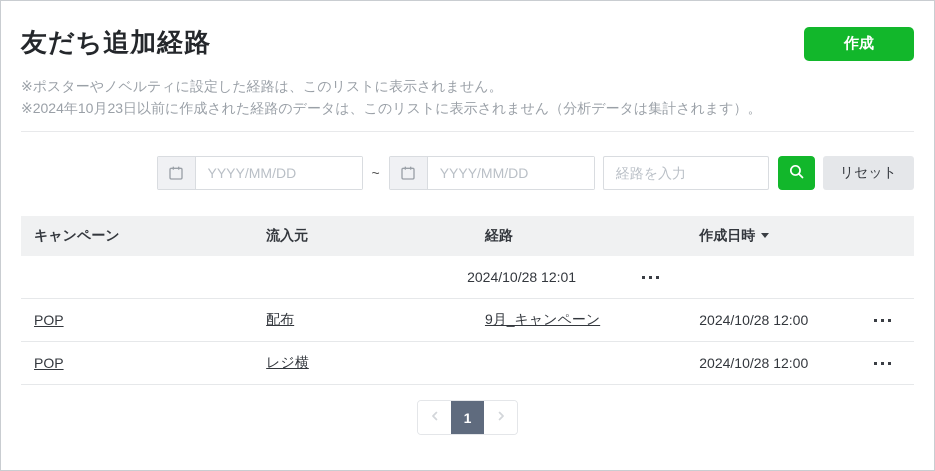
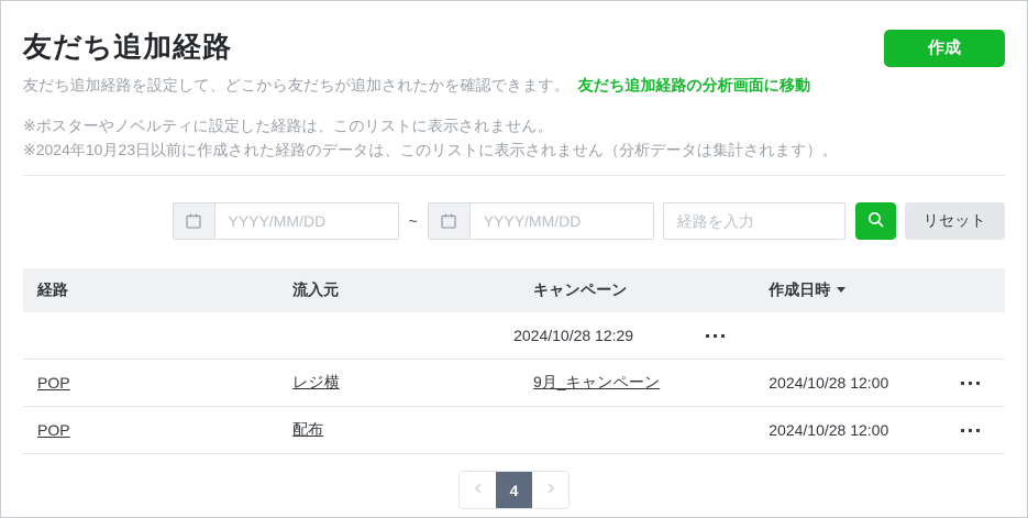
  友だち追加経路
  作成
+ 友だち追加経路を設定して、どこから友だちが追加されたかを確認できます。 友だち追加経路の分析画面に移動
  ※ポスターやノベルティに設定した経路は、このリストに表示されません。
  ※2024年10月23日以前に作成された経路のデータは、このリストに表示されません（分析データは集計されます）。
  YYYY/MM/DD
  ~
  YYYY/MM/DD
  経路を入力
  リセット
- キャンペーン
+ 経路
  流入元
- 経路
+ キャンペーン
  作成日時
- 2024/10/28 12:01
+ 2024/10/28 12:29
  POP
- 配布
+ レジ横
  9月_キャンペーン
  2024/10/28 12:00
  POP
- レジ横
+ 配布
  2024/10/28 12:00
- 1
+ 4
